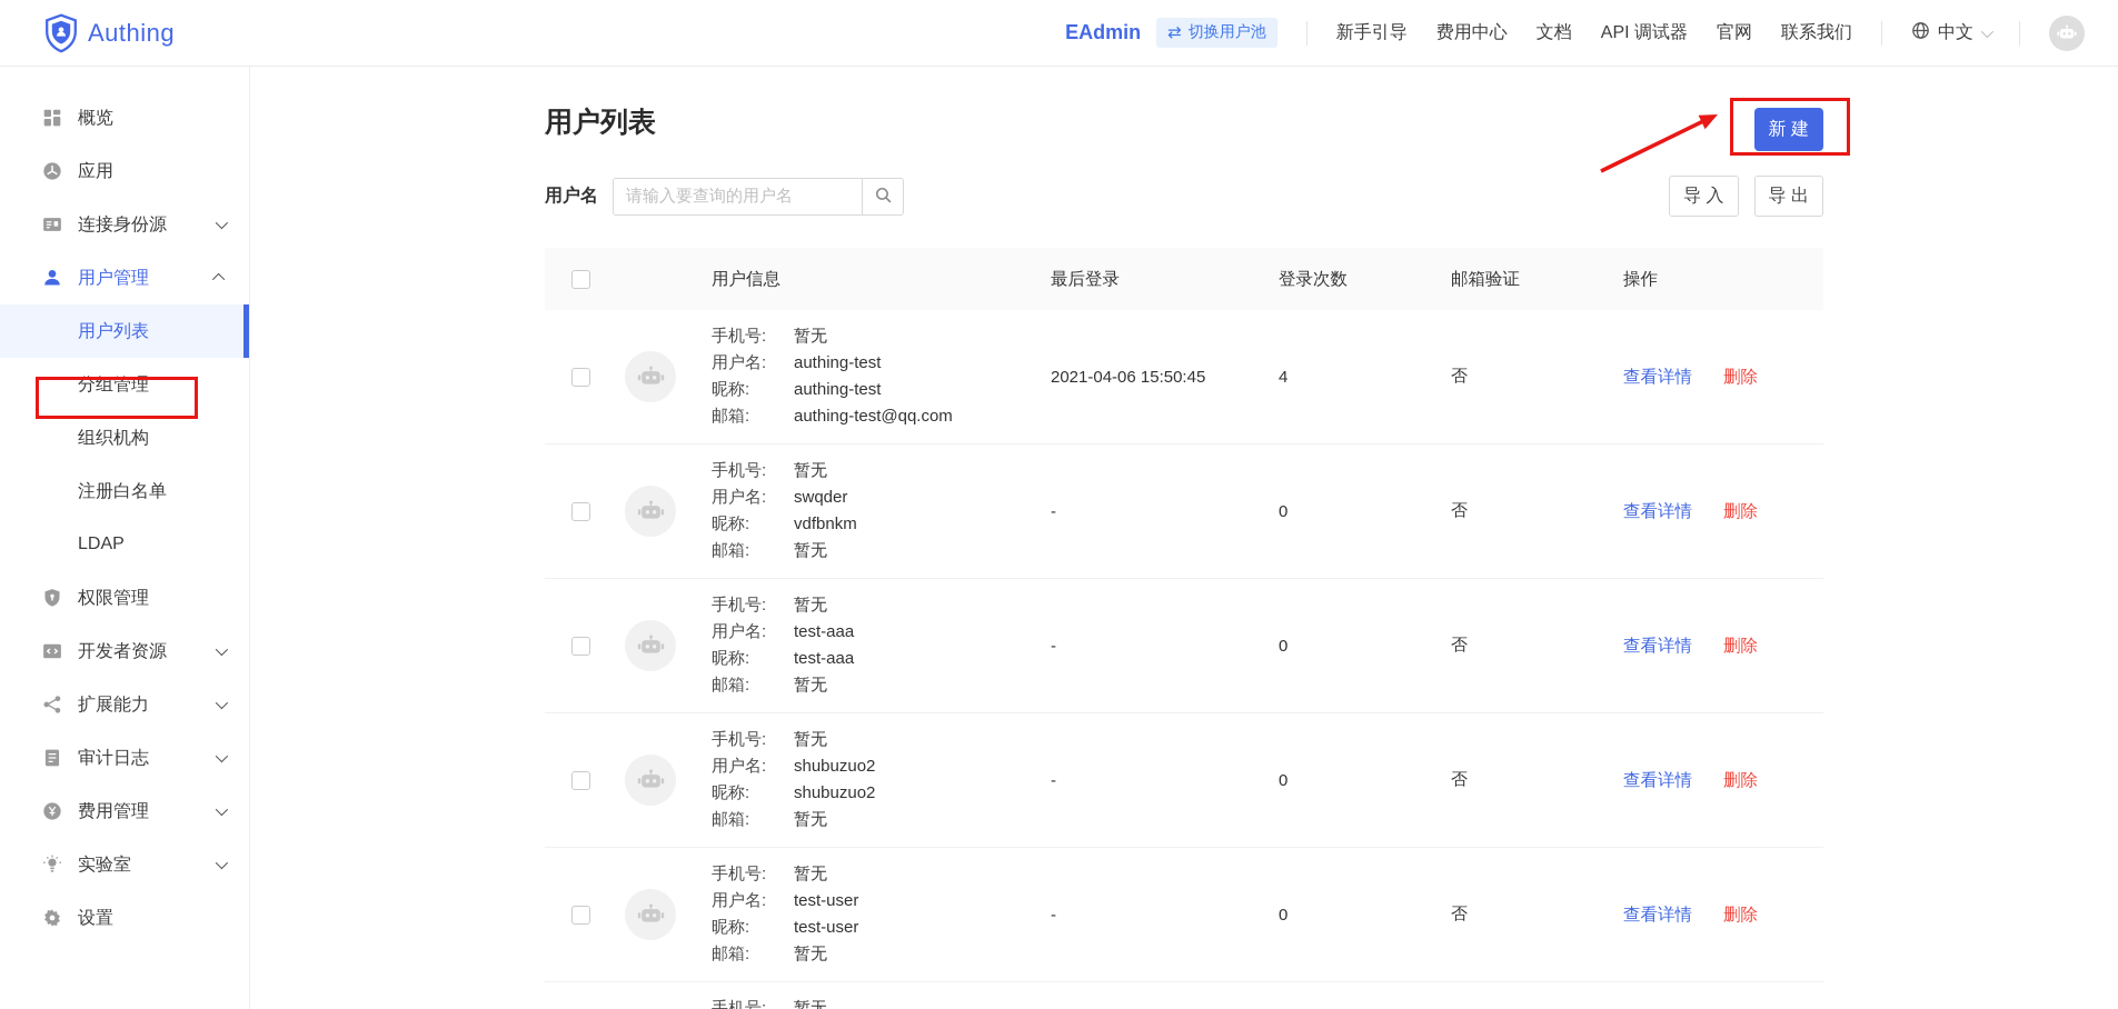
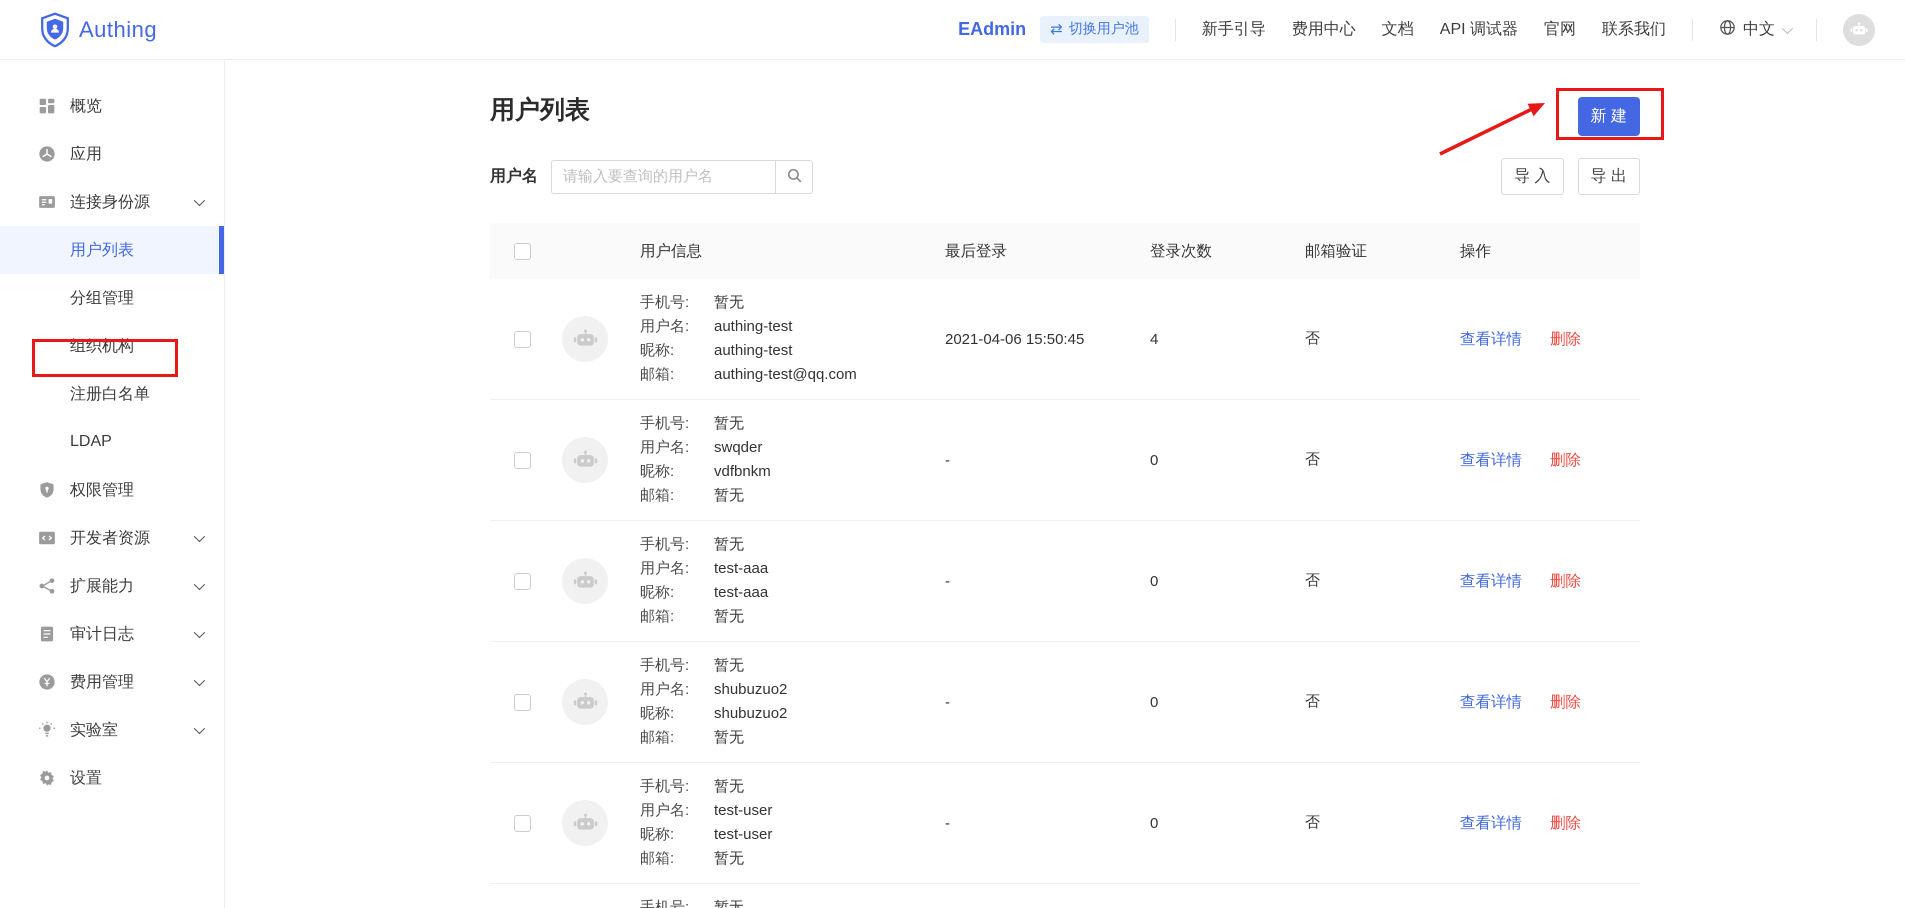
  Authing
  EAdmin
  ⇄
  切换用户池
  新手引导
  费用中心
  文档
  API 调试器
  官网
  联系我们
  中文
  概览
  应用
  连接身份源
- 用户管理
  用户列表
  分组管理
  组织机构
  注册白名单
  LDAP
  权限管理
  开发者资源
  扩展能力
  审计日志
  费用管理
  实验室
  设置
  用户列表
  新 建
  用户名
  请输入要查询的用户名
  导 入
  导 出
  用户信息
  最后登录
  登录次数
  邮箱验证
  操作
  手机号:
  暂无
  用户名:
  authing-test
  昵称:
  authing-test
  邮箱:
  authing-test@qq.com
  2021-04-06 15:50:45
  4
  否
  查看详情
  删除
  手机号:
  暂无
  用户名:
  swqder
  昵称:
  vdfbnkm
  邮箱:
  暂无
  -
  0
  否
  查看详情
  删除
  手机号:
  暂无
  用户名:
  test-aaa
  昵称:
  test-aaa
  邮箱:
  暂无
  -
  0
  否
  查看详情
  删除
  手机号:
  暂无
  用户名:
  shubuzuo2
  昵称:
  shubuzuo2
  邮箱:
  暂无
  -
  0
  否
  查看详情
  删除
  手机号:
  暂无
  用户名:
  test-user
  昵称:
  test-user
  邮箱:
  暂无
  -
  0
  否
  查看详情
  删除
